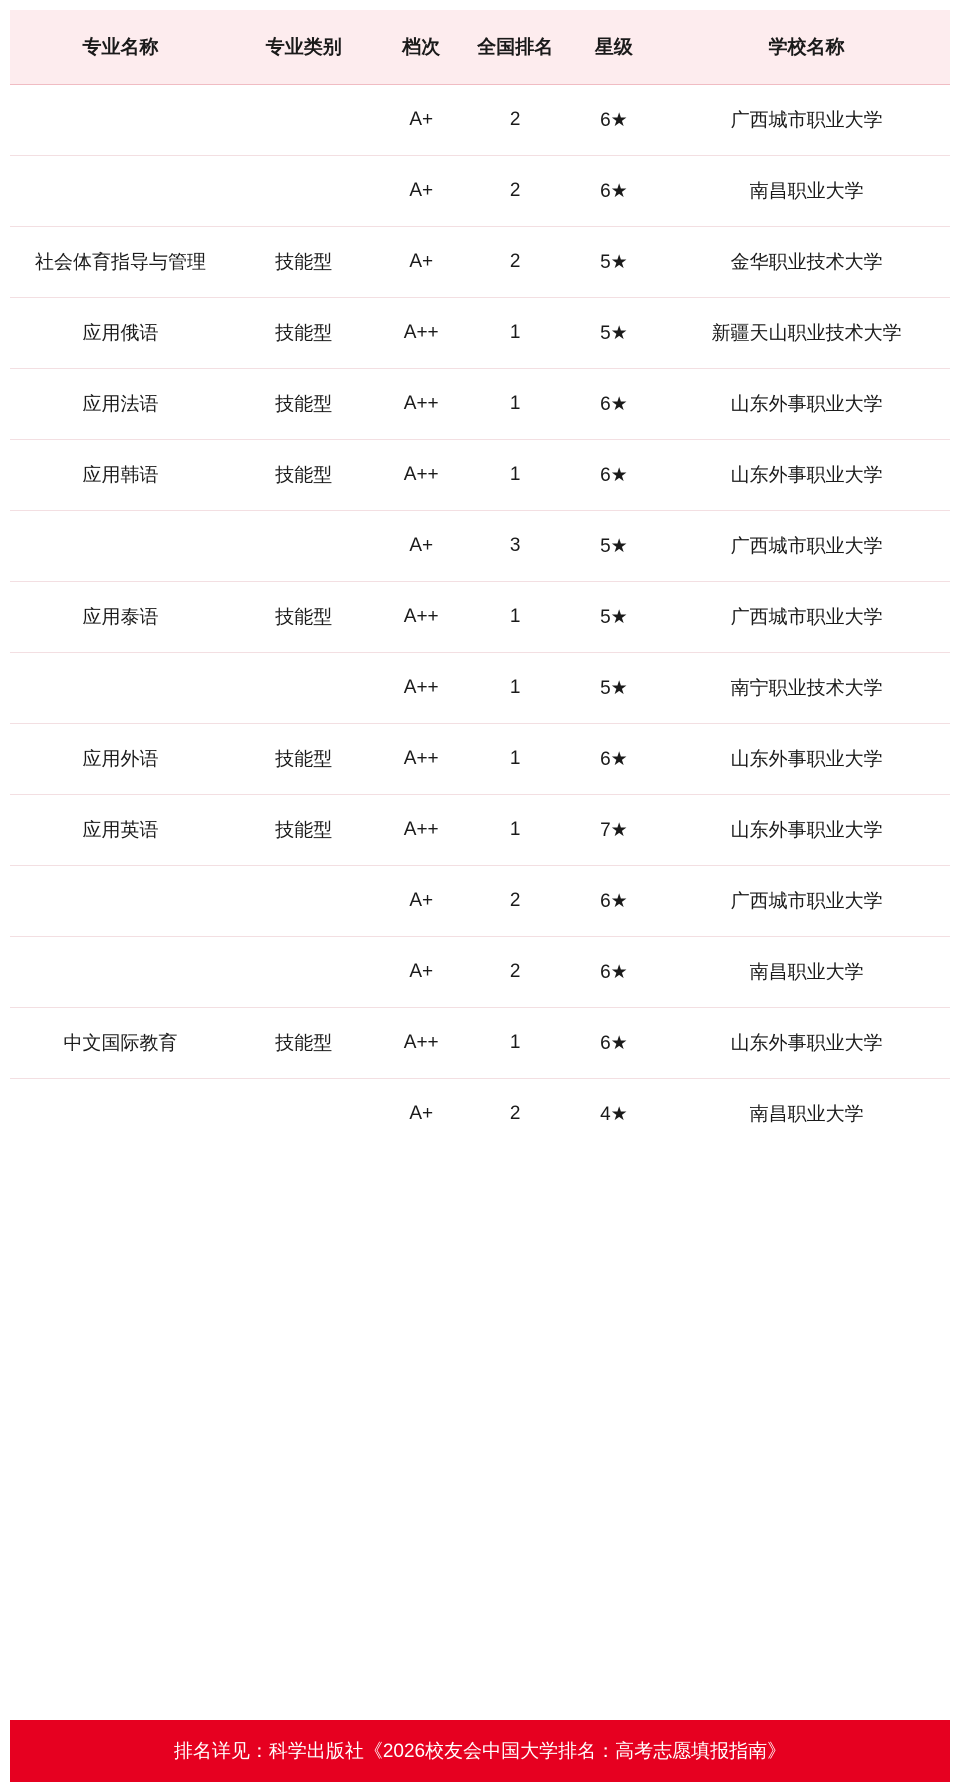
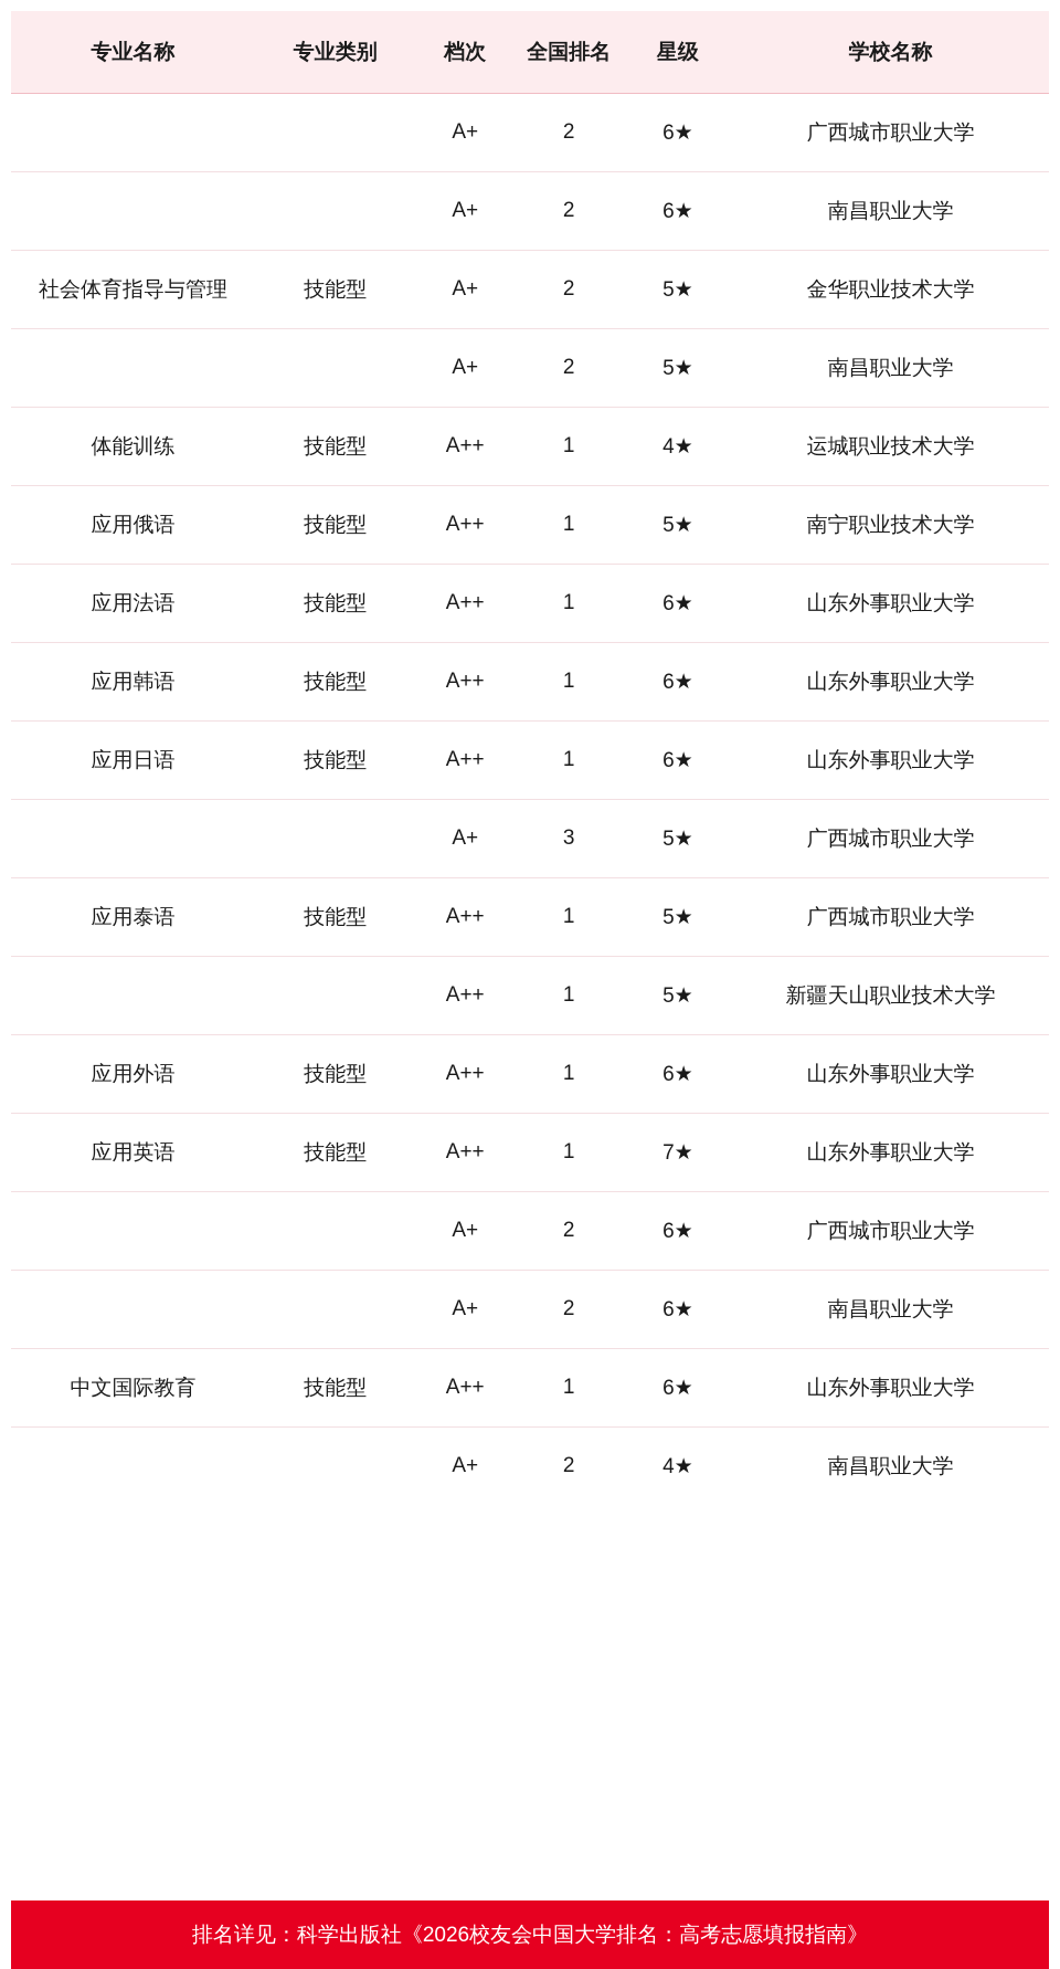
  专业名称	专业类别	档次	全国排名	星级	学校名称
  		A+	2	6★	广西城市职业大学
  		A+	2	6★	南昌职业大学
  社会体育指导与管理	技能型	A+	2	5★	金华职业技术大学
+ 		A+	2	5★	南昌职业大学
+ 体能训练	技能型	A++	1	4★	运城职业技术大学
- 应用俄语	技能型	A++	1	5★	新疆天山职业技术大学
+ 应用俄语	技能型	A++	1	5★	南宁职业技术大学
  应用法语	技能型	A++	1	6★	山东外事职业大学
  应用韩语	技能型	A++	1	6★	山东外事职业大学
+ 应用日语	技能型	A++	1	6★	山东外事职业大学
  		A+	3	5★	广西城市职业大学
  应用泰语	技能型	A++	1	5★	广西城市职业大学
- 		A++	1	5★	南宁职业技术大学
+ 		A++	1	5★	新疆天山职业技术大学
  应用外语	技能型	A++	1	6★	山东外事职业大学
  应用英语	技能型	A++	1	7★	山东外事职业大学
  		A+	2	6★	广西城市职业大学
  		A+	2	6★	南昌职业大学
  中文国际教育	技能型	A++	1	6★	山东外事职业大学
  		A+	2	4★	南昌职业大学
  排名详见：科学出版社《2026校友会中国大学排名：高考志愿填报指南》
